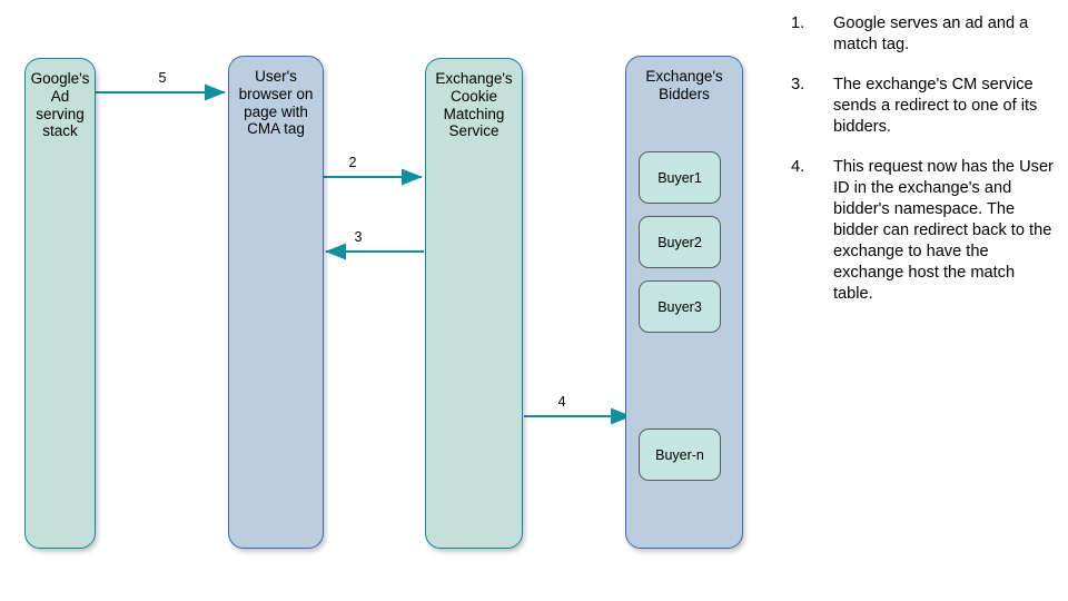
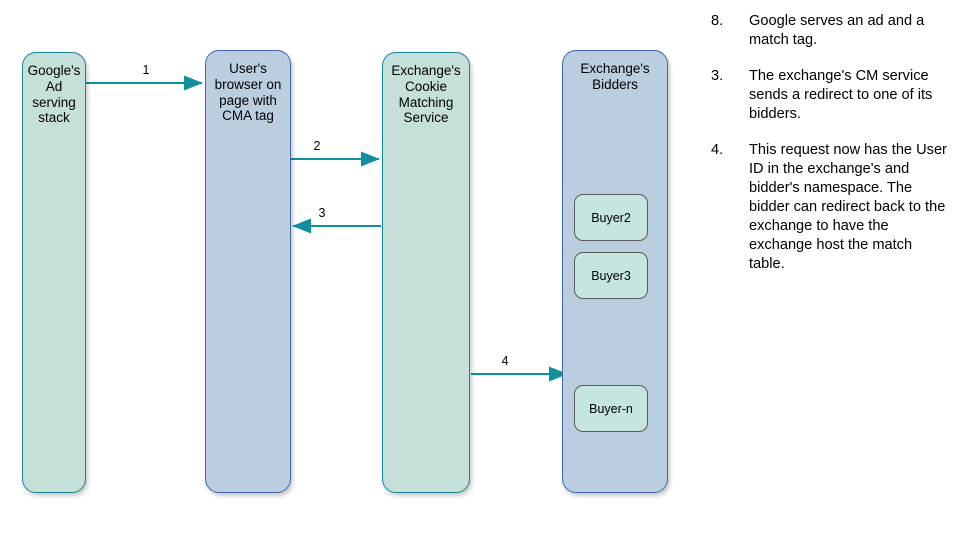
  Google's
  Ad serving
  stack
  User's
  browser on
  page with
  CMA tag
  Exchange's
  Cookie
  Matching
  Service
  Exchange's
  Bidders
- Buyer1
  Buyer2
  Buyer3
  Buyer-n
- 5
+ 1
  2
  3
  4
- 1.
+ 8.
  Google serves an ad and a match tag.
  3.
  The exchange's CM service sends a redirect to one of its bidders.
  4.
  This request now has the User ID in the exchange's and bidder's namespace. The bidder can redirect back to the exchange to have the exchange host the match table.
